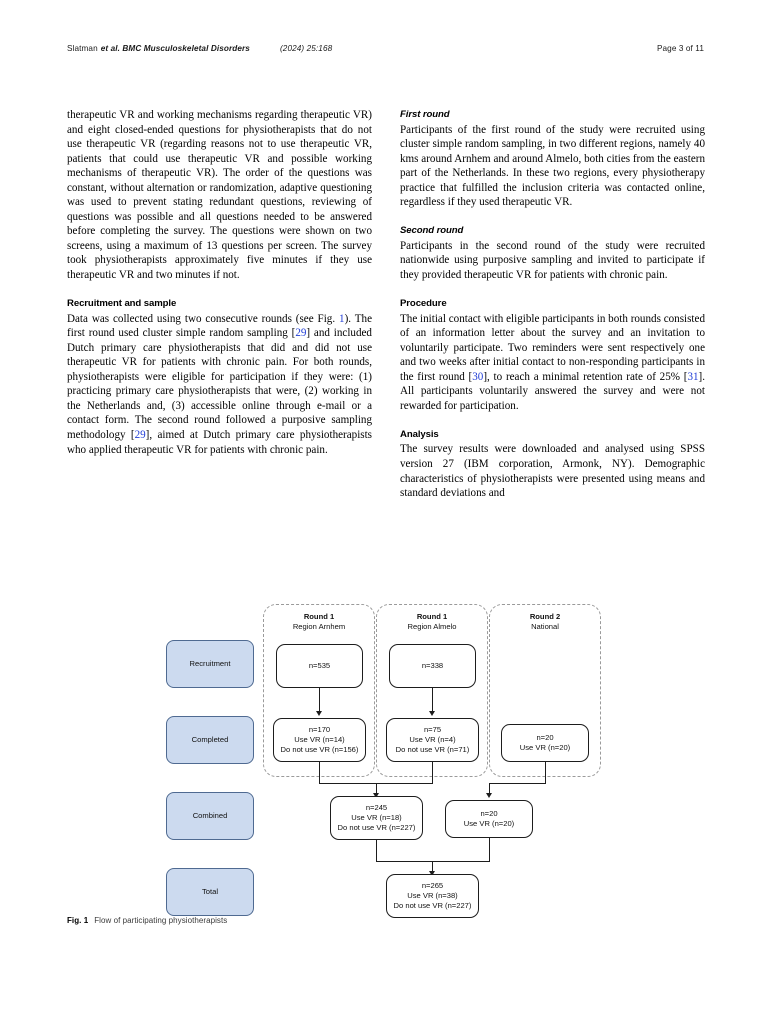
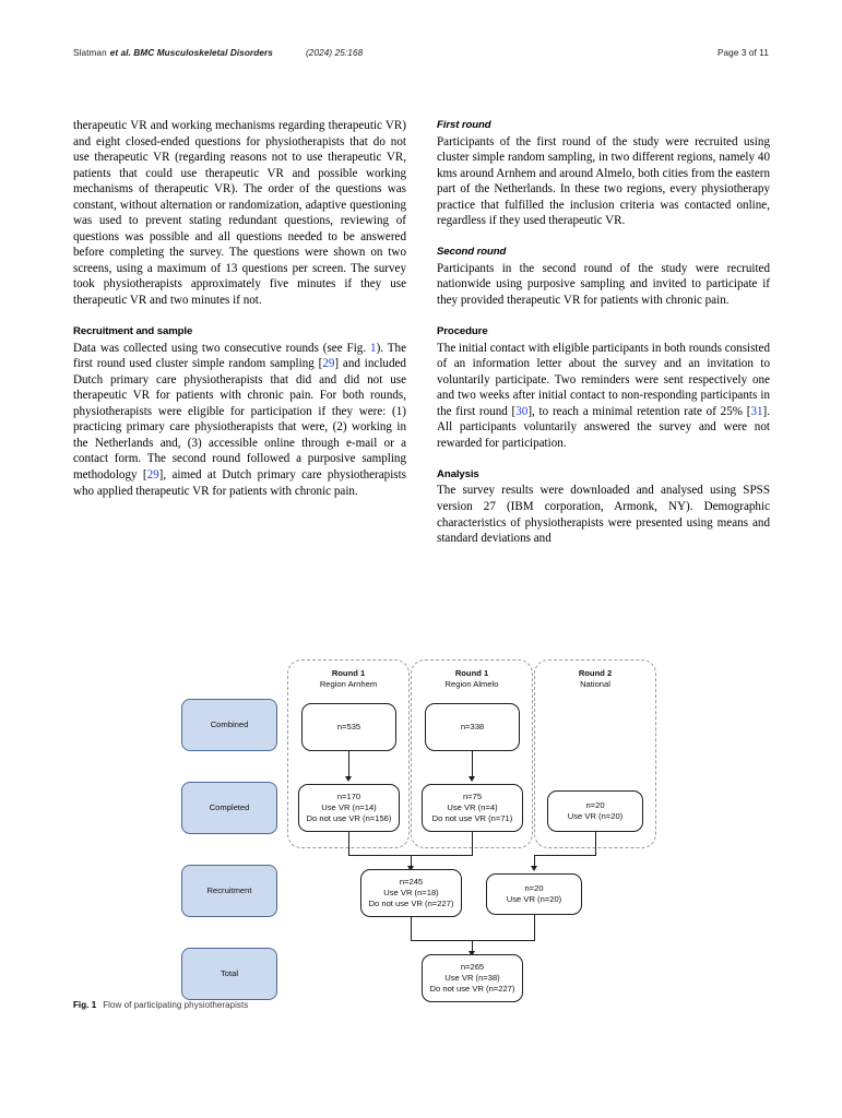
  Slatman
  et al. BMC Musculoskeletal Disorders
  (2024) 25:168
  Page 3 of 11
  therapeutic VR and working mechanisms regarding therapeutic VR) and eight closed-ended questions for physiotherapists that do not use therapeutic VR (regarding reasons not to use therapeutic VR, patients that could use therapeutic VR and possible working mechanisms of therapeutic VR). The order of the questions was constant, without alternation or randomization, adaptive questioning was used to prevent stating redundant questions, reviewing of questions was possible and all questions needed to be answered before completing the survey. The questions were shown on two screens, using a maximum of 13 questions per screen. The survey took physiotherapists approximately five minutes if they use therapeutic VR and two minutes if not.
  Recruitment and sample
  Data was collected using two consecutive rounds (see Fig. 1). The first round used cluster simple random sampling [29] and included Dutch primary care physiotherapists that did and did not use therapeutic VR for patients with chronic pain. For both rounds, physiotherapists were eligible for participation if they were: (1) practicing primary care physiotherapists that were, (2) working in the Netherlands and, (3) accessible online through e-mail or a contact form. The second round followed a purposive sampling methodology [29], aimed at Dutch primary care physiotherapists who applied therapeutic VR for patients with chronic pain.
  First round
  Participants of the first round of the study were recruited using cluster simple random sampling, in two different regions, namely 40 kms around Arnhem and around Almelo, both cities from the eastern part of the Netherlands. In these two regions, every physiotherapy practice that fulfilled the inclusion criteria was contacted online, regardless if they used therapeutic VR.
  Second round
  Participants in the second round of the study were recruited nationwide using purposive sampling and invited to participate if they provided therapeutic VR for patients with chronic pain.
  Procedure
  The initial contact with eligible participants in both rounds consisted of an information letter about the survey and an invitation to voluntarily participate. Two reminders were sent respectively one and two weeks after initial contact to non-responding participants in the first round [30], to reach a minimal retention rate of 25% [31]. All participants voluntarily answered the survey and were not rewarded for participation.
  Analysis
  The survey results were downloaded and analysed using SPSS version 27 (IBM corporation, Armonk, NY). Demographic characteristics of physiotherapists were presented using means and standard deviations and
  Round 1
  Region Arnhem
  Round 1
  Region Almelo
  Round 2
  National
- Recruitment
+ Combined
  Completed
- Combined
+ Recruitment
  Total
  n=535
  n=338
  n=170
  Use VR (n=14)
  Do not use VR (n=156)
  n=75
  Use VR (n=4)
  Do not use VR (n=71)
  n=20
  Use VR (n=20)
  n=245
  Use VR (n=18)
  Do not use VR (n=227)
  n=20
  Use VR (n=20)
  n=265
  Use VR (n=38)
  Do not use VR (n=227)
  Fig. 1 Flow of participating physiotherapists
